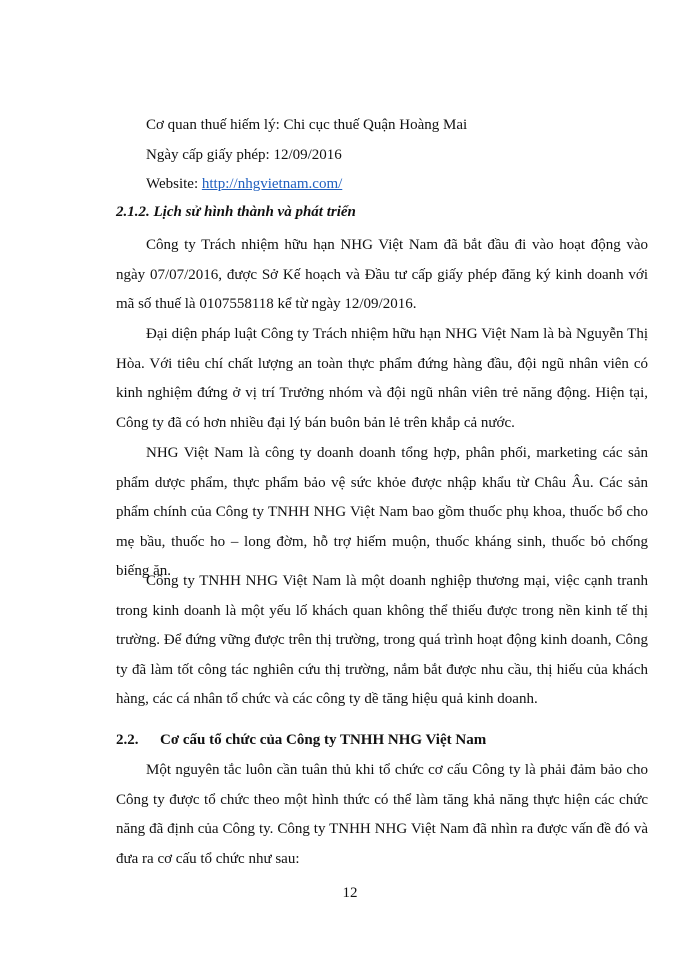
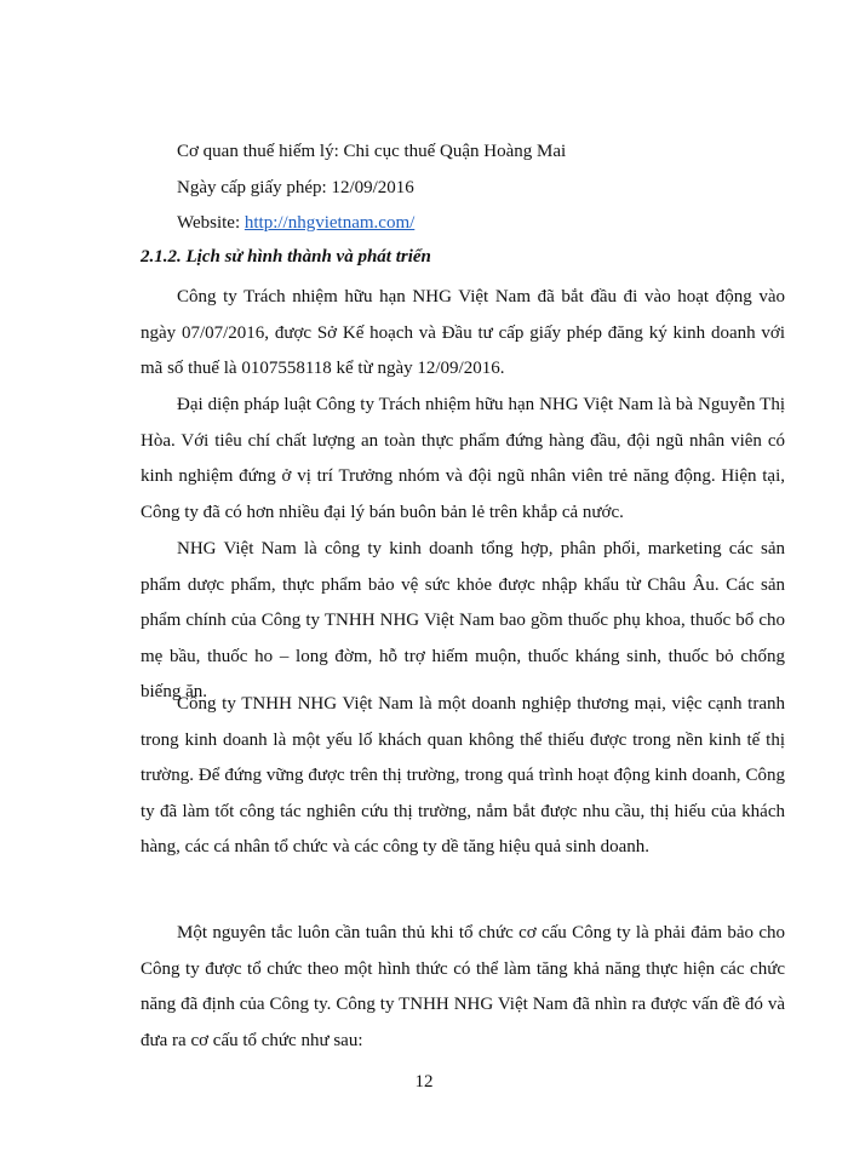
  Cơ quan thuế hiếm lý: Chi cục thuế Quận Hoàng Mai
  Ngày cấp giấy phép: 12/09/2016
  Website: http://nhgvietnam.com/
  2.1.2. Lịch sử hình thành và phát triển
  Công ty Trách nhiệm hữu hạn NHG Việt Nam đã bắt đầu đi vào hoạt động vào ngày 07/07/2016, được Sở Kế hoạch và Đầu tư cấp giấy phép đăng ký kinh doanh với mã số thuế là 0107558118 kể từ ngày 12/09/2016.
  Đại diện pháp luật Công ty Trách nhiệm hữu hạn NHG Việt Nam là bà Nguyễn Thị Hòa. Với tiêu chí chất lượng an toàn thực phẩm đứng hàng đầu, đội ngũ nhân viên có kinh nghiệm đứng ở vị trí Trưởng nhóm và đội ngũ nhân viên trẻ năng động. Hiện tại, Công ty đã có hơn nhiều đại lý bán buôn bản lẻ trên khắp cả nước.
- NHG Việt Nam là công ty doanh doanh tổng hợp, phân phối, marketing các sản phẩm dược phẩm, thực phẩm bảo vệ sức khỏe được nhập khẩu từ Châu Âu. Các sản phẩm chính của Công ty TNHH NHG Việt Nam bao gồm thuốc phụ khoa, thuốc bổ cho mẹ bầu, thuốc ho – long đờm, hỗ trợ hiếm muộn, thuốc kháng sinh, thuốc bỏ chống biếng ăn.
+ NHG Việt Nam là công ty kinh doanh tổng hợp, phân phối, marketing các sản phẩm dược phẩm, thực phẩm bảo vệ sức khỏe được nhập khẩu từ Châu Âu. Các sản phẩm chính của Công ty TNHH NHG Việt Nam bao gồm thuốc phụ khoa, thuốc bổ cho mẹ bầu, thuốc ho – long đờm, hỗ trợ hiếm muộn, thuốc kháng sinh, thuốc bỏ chống biếng ăn.
- Công ty TNHH NHG Việt Nam là một doanh nghiệp thương mại, việc cạnh tranh trong kinh doanh là một yếu lố khách quan không thể thiếu được trong nền kinh tế thị trường. Để đứng vững được trên thị trường, trong quá trình hoạt động kinh doanh, Công ty đã làm tốt công tác nghiên cứu thị trường, nắm bắt được nhu cầu, thị hiếu của khách hàng, các cá nhân tổ chức và các công ty dề tăng hiệu quả kinh doanh.
+ Công ty TNHH NHG Việt Nam là một doanh nghiệp thương mại, việc cạnh tranh trong kinh doanh là một yếu lố khách quan không thể thiếu được trong nền kinh tế thị trường. Để đứng vững được trên thị trường, trong quá trình hoạt động kinh doanh, Công ty đã làm tốt công tác nghiên cứu thị trường, nắm bắt được nhu cầu, thị hiếu của khách hàng, các cá nhân tổ chức và các công ty dề tăng hiệu quả sinh doanh.
- 2.2. Cơ cấu tổ chức của Công ty TNHH NHG Việt Nam
  Một nguyên tắc luôn cần tuân thủ khi tổ chức cơ cấu Công ty là phải đảm bảo cho Công ty được tổ chức theo một hình thức có thể làm tăng khả năng thực hiện các chức năng đã định của Công ty. Công ty TNHH NHG Việt Nam đã nhìn ra được vấn đề đó và đưa ra cơ cấu tổ chức như sau:
  12
